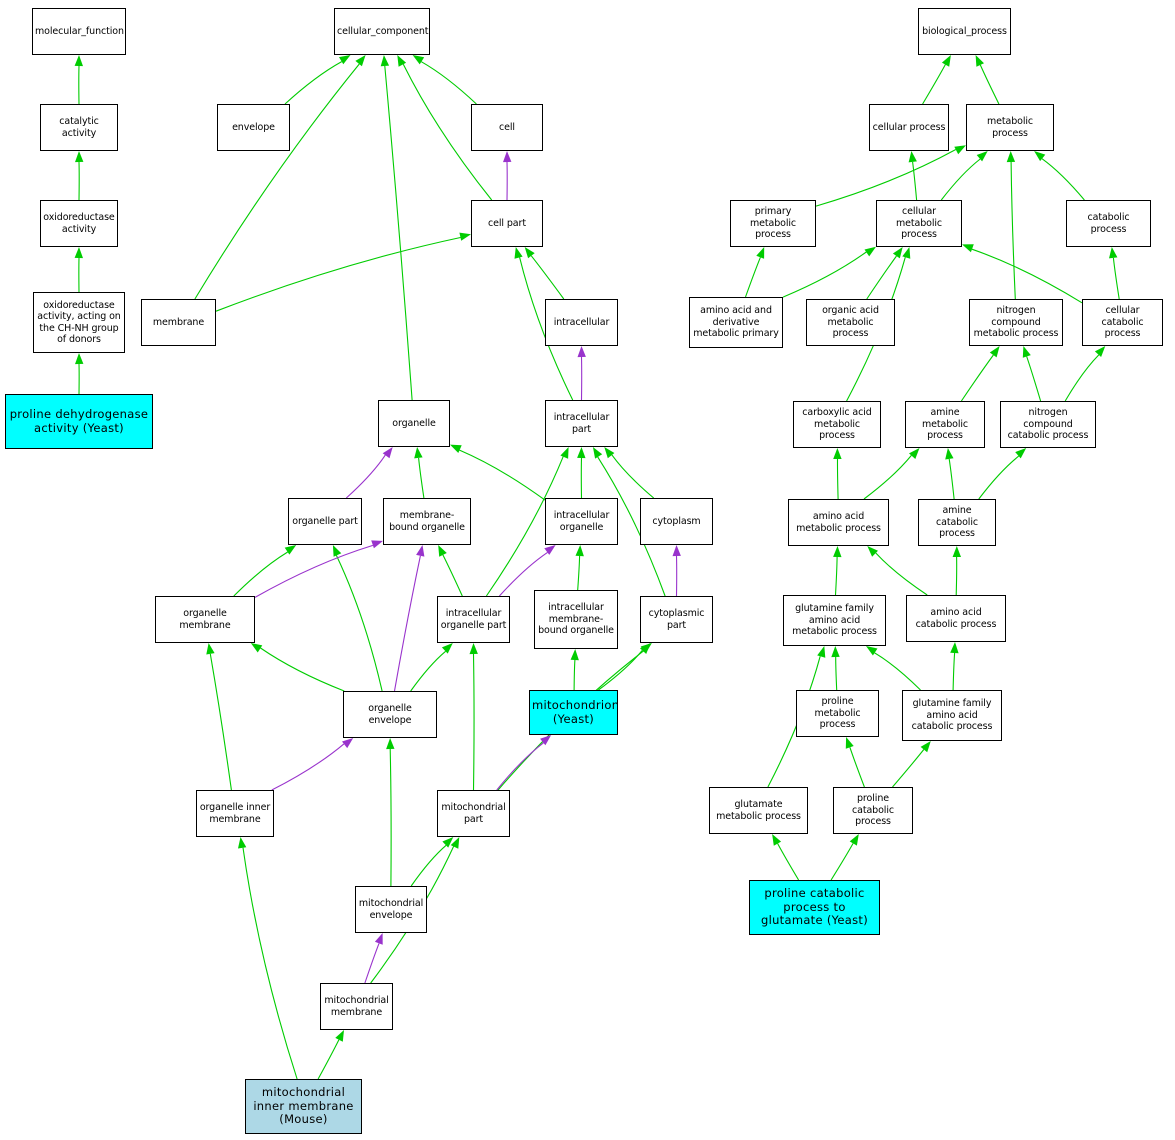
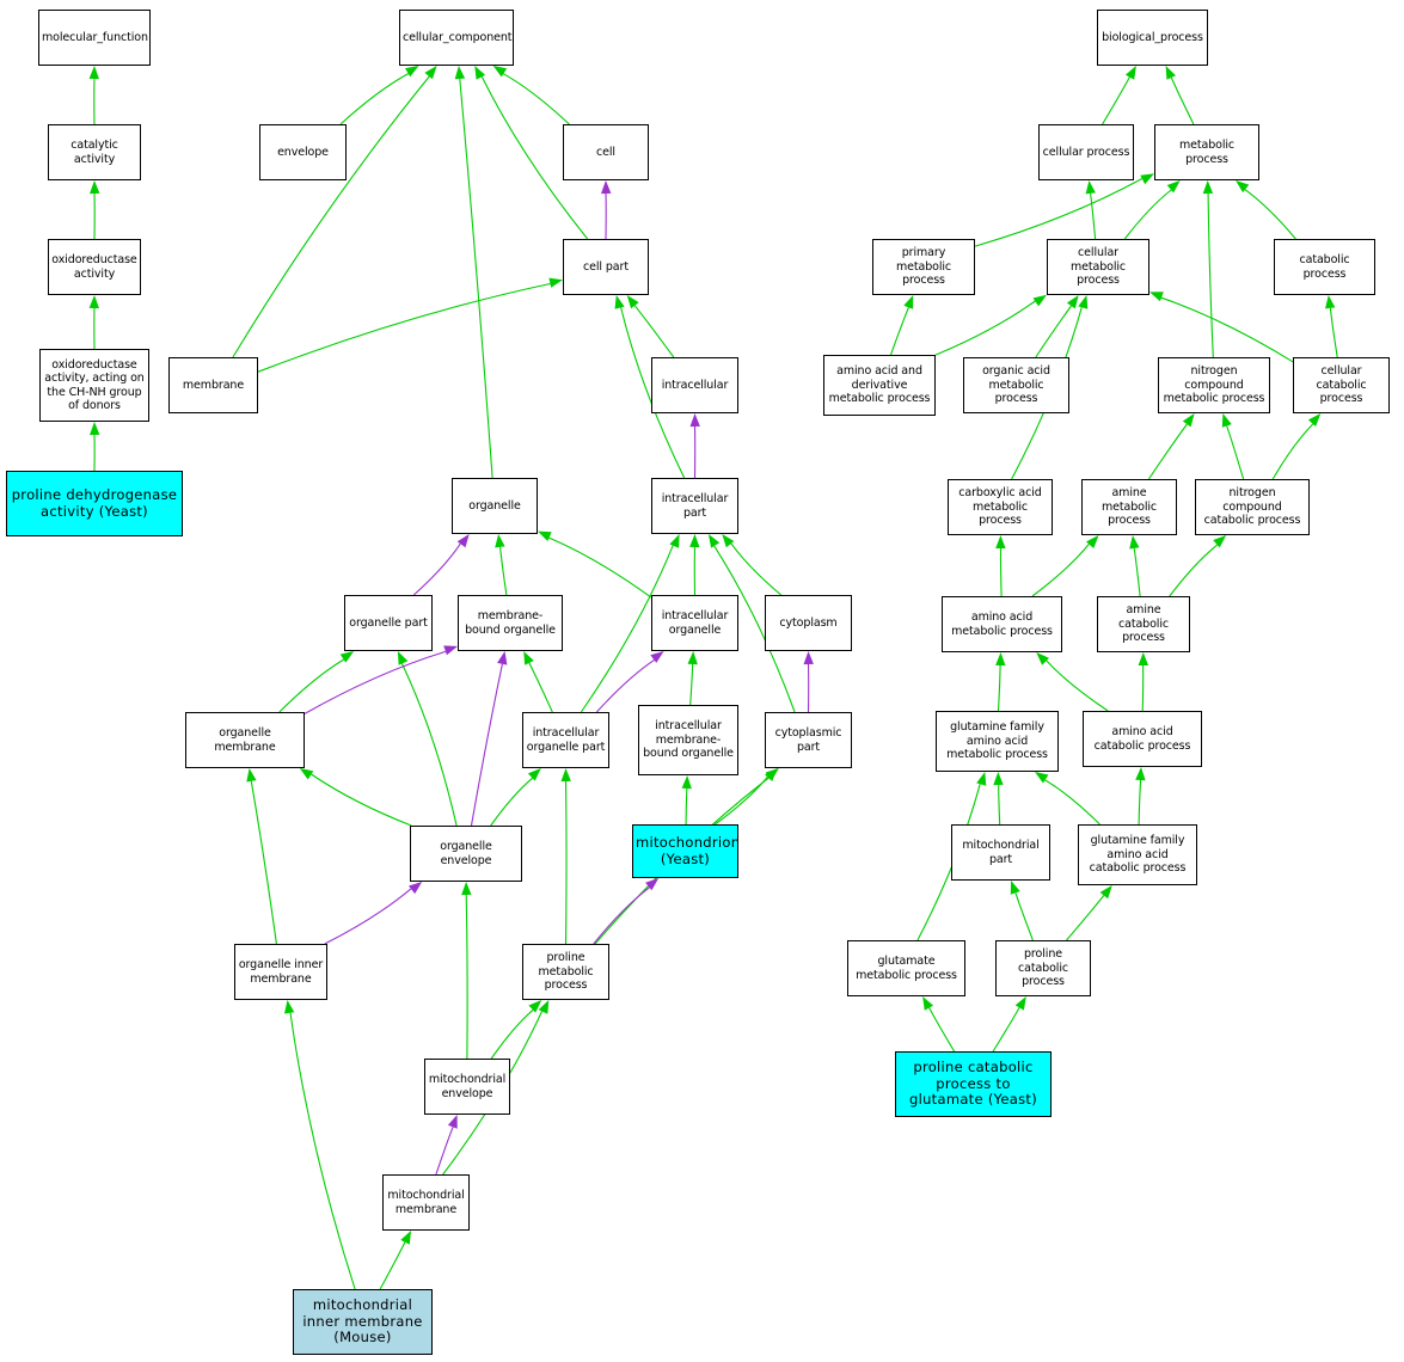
  molecular_function
  catalytic activity
  oxidoreductase activity
  oxidoreductase activity, acting on the CH-NH group of donors
  proline dehydrogenase activity (Yeast)
  cellular_component
  envelope
  cell
  cell part
  membrane
  intracellular
  organelle
  intracellular part
  organelle part
  membrane-bound organelle
  intracellular organelle
  cytoplasm
  organelle membrane
  intracellular organelle part
  intracellular membrane-bound organelle
  cytoplasmic part
  organelle envelope
  mitochondrion (Yeast)
  organelle inner membrane
- mitochondrial part
+ proline metabolic process
  mitochondrial envelope
  mitochondrial membrane
  mitochondrial inner membrane (Mouse)
  biological_process
  cellular process
  metabolic process
  primary metabolic process
  cellular metabolic process
  catabolic process
- amino acid and derivative metabolic primary
+ amino acid and derivative metabolic process
  organic acid metabolic process
  nitrogen compound metabolic process
  cellular catabolic process
  carboxylic acid metabolic process
  amine metabolic process
  nitrogen compound catabolic process
  amino acid metabolic process
  amine catabolic process
  glutamine family amino acid metabolic process
  amino acid catabolic process
- proline metabolic process
+ mitochondrial part
  glutamine family amino acid catabolic process
  glutamate metabolic process
  proline catabolic process
  proline catabolic process to glutamate (Yeast)
